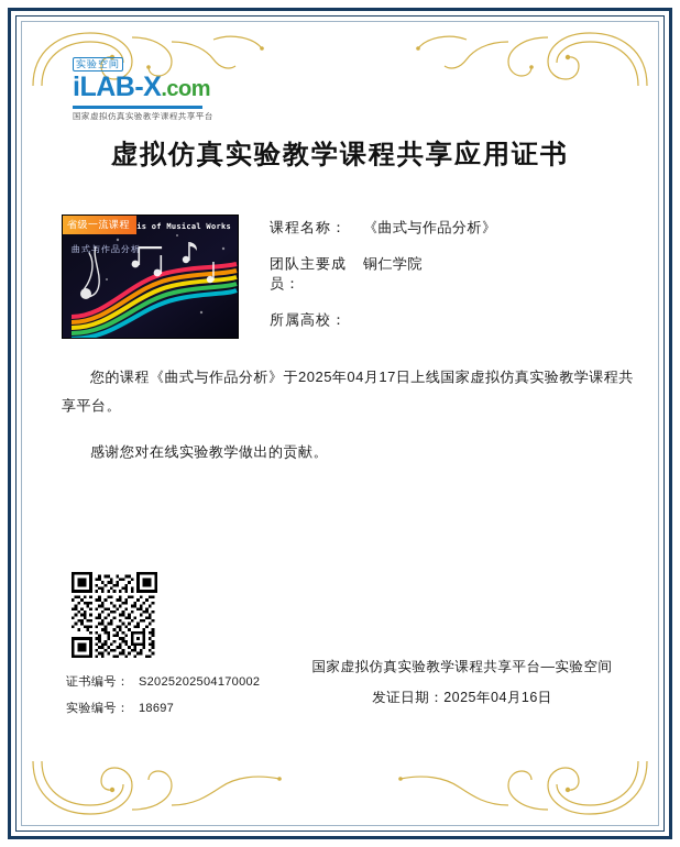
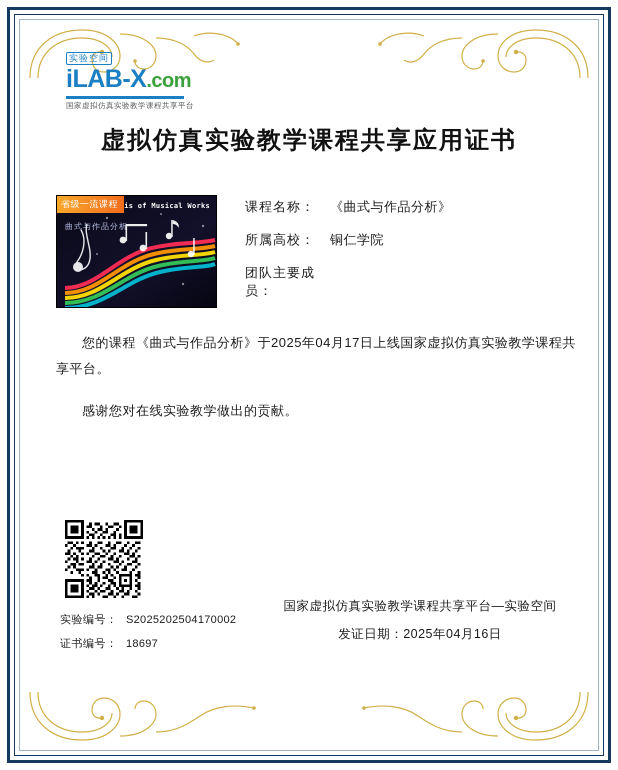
  实验空间
  iLAB-X.com
  国家虚拟仿真实验教学课程共享平台
  虚拟仿真实验教学课程共享应用证书
  省级一流课程
  is of Musical Works
  曲式与作品分析
  课程名称：
  《曲式与作品分析》
- 团队主要成员：
+ 所属高校：
  铜仁学院
- 所属高校：
+ 团队主要成员：
  您的课程《曲式与作品分析》于2025年04月17日上线国家虚拟仿真实验教学课程共享平台。
  感谢您对在线实验教学做出的贡献。
- 证书编号：
+ 实验编号：
  S2025202504170002
- 实验编号：
+ 证书编号：
  18697
  国家虚拟仿真实验教学课程共享平台—实验空间
  发证日期：2025年04月16日
